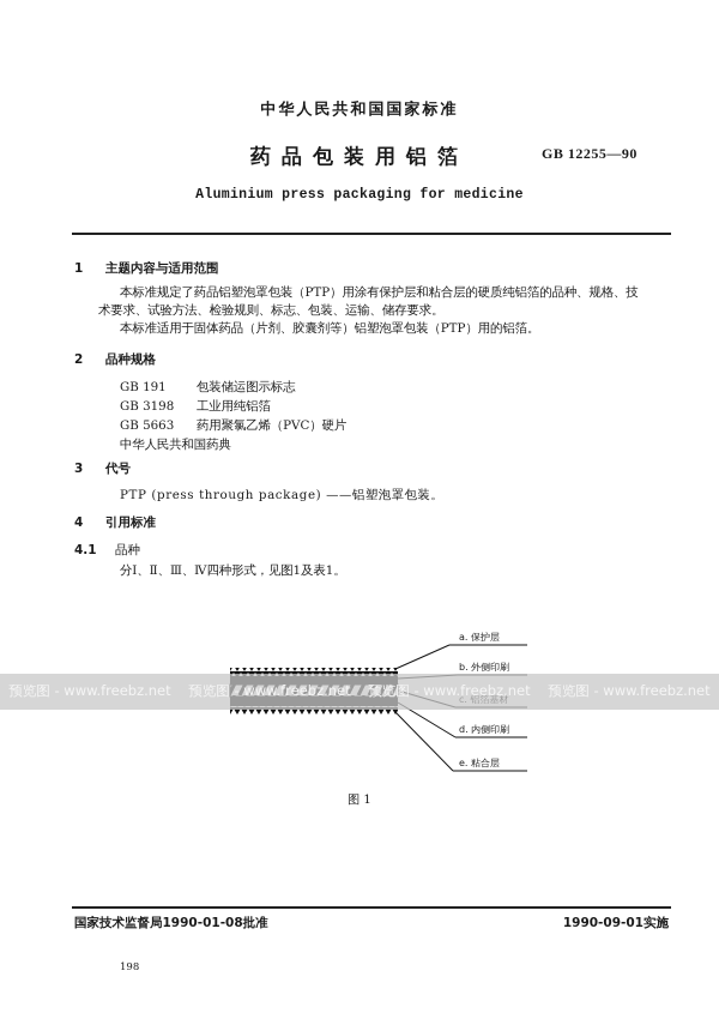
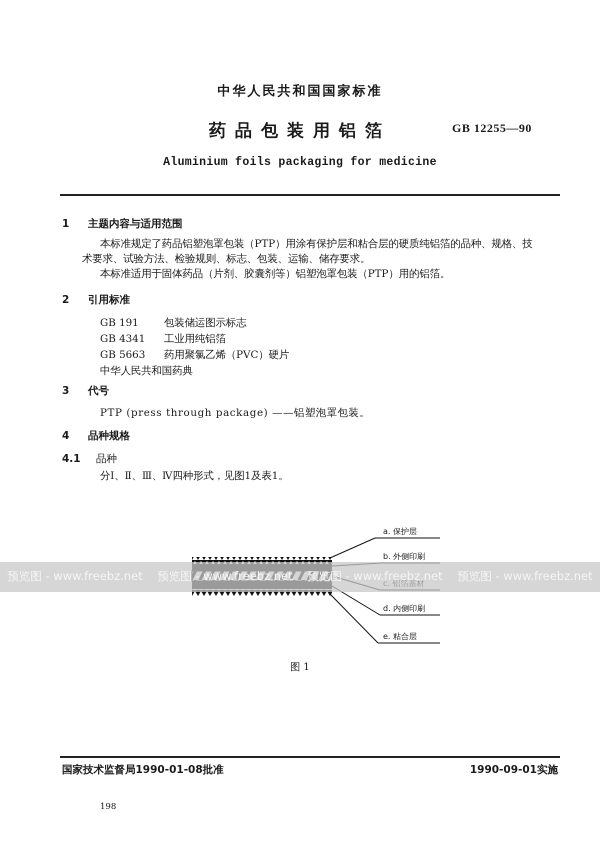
  中华人民共和国国家标准
  药品包装用铝箔
  GB 12255—90
- Aluminium press packaging for medicine
+ Aluminium foils packaging for medicine
  1 主题内容与适用范围
  本标准规定了药品铝塑泡罩包装（PTP）用涂有保护层和粘合层的硬质纯铝箔的品种、规格、技
  术要求、试验方法、检验规则、标志、包装、运输、储存要求。
  本标准适用于固体药品（片剂、胶囊剂等）铝塑泡罩包装（PTP）用的铝箔。
- 2 品种规格
+ 2 引用标准
  GB 191 包装储运图示标志
- GB 3198 工业用纯铝箔
+ GB 4341 工业用纯铝箔
  GB 5663 药用聚氯乙烯（PVC）硬片
  中华人民共和国药典
  3 代号
  PTP (press through package) ——铝塑泡罩包装。
- 4 引用标准
+ 4 品种规格
  4.1 品种
  分Ⅰ、Ⅱ、Ⅲ、Ⅳ四种形式，见图1及表1。
  a. 保护层
  b. 外侧印刷
  c. 铝箔基材
  d. 内侧印刷
  e. 粘合层
  预览图 - www.freebz.net
  预览图 - www.freebz.net
  预览图 - www.freebz.net
  预览图 - www.freebz.net
  图 1
  国家技术监督局1990-01-08批准
  1990-09-01实施
  198
